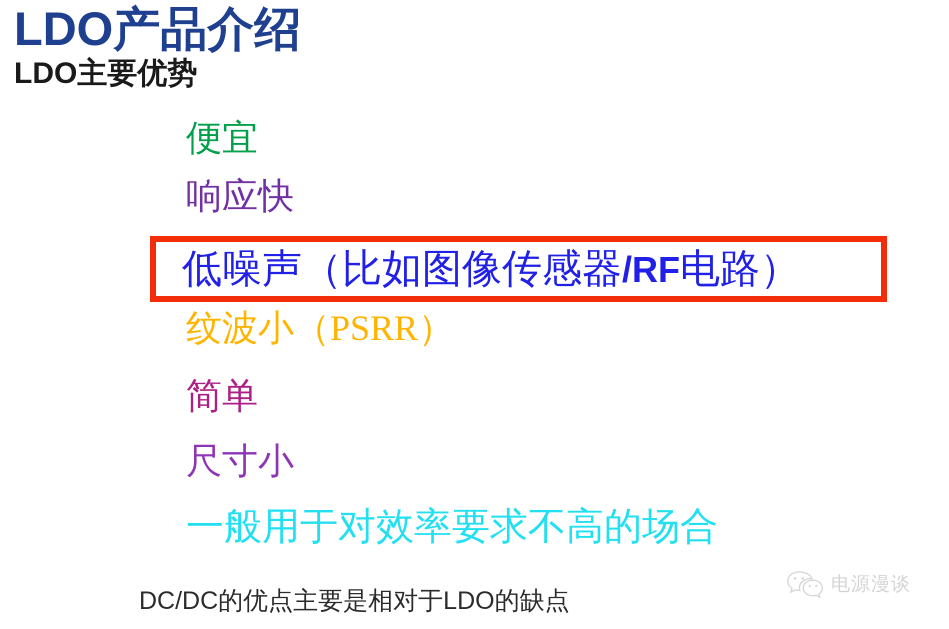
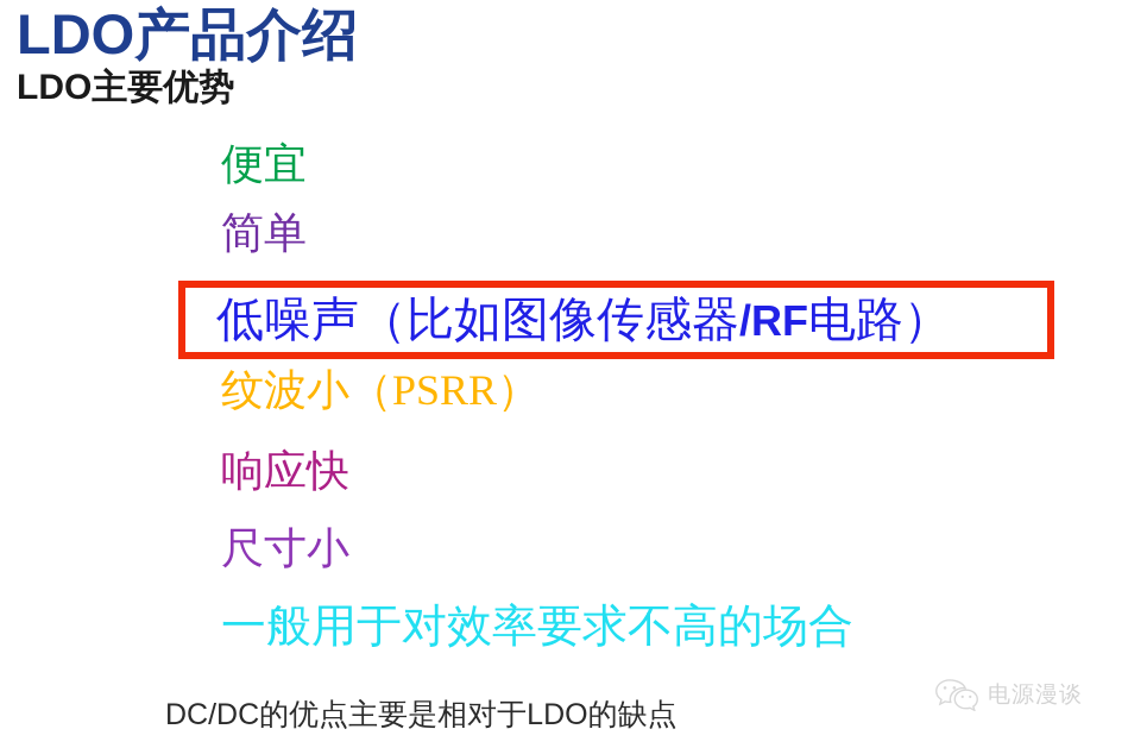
  LDO产品介绍
  LDO主要优势
  便宜
- 响应快
+ 简单
  低噪声（比如图像传感器/RF电路）
  纹波小（PSRR）
- 简单
+ 响应快
  尺寸小
  一般用于对效率要求不高的场合
  DC/DC的优点主要是相对于LDO的缺点
  电源漫谈
